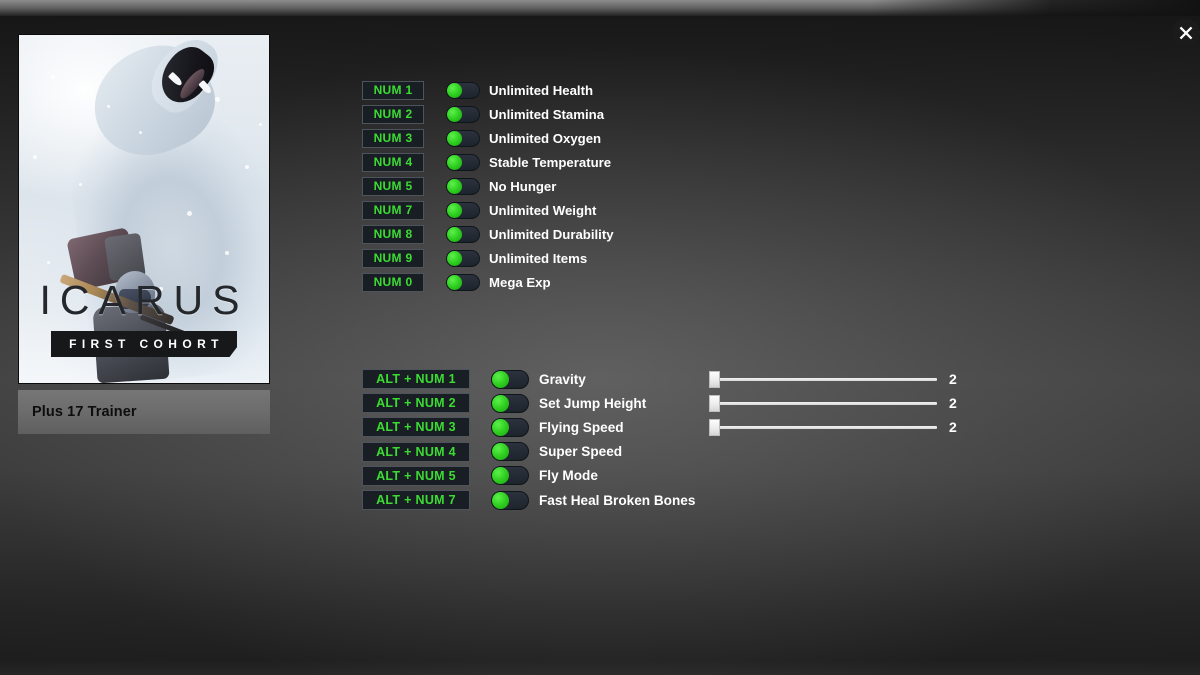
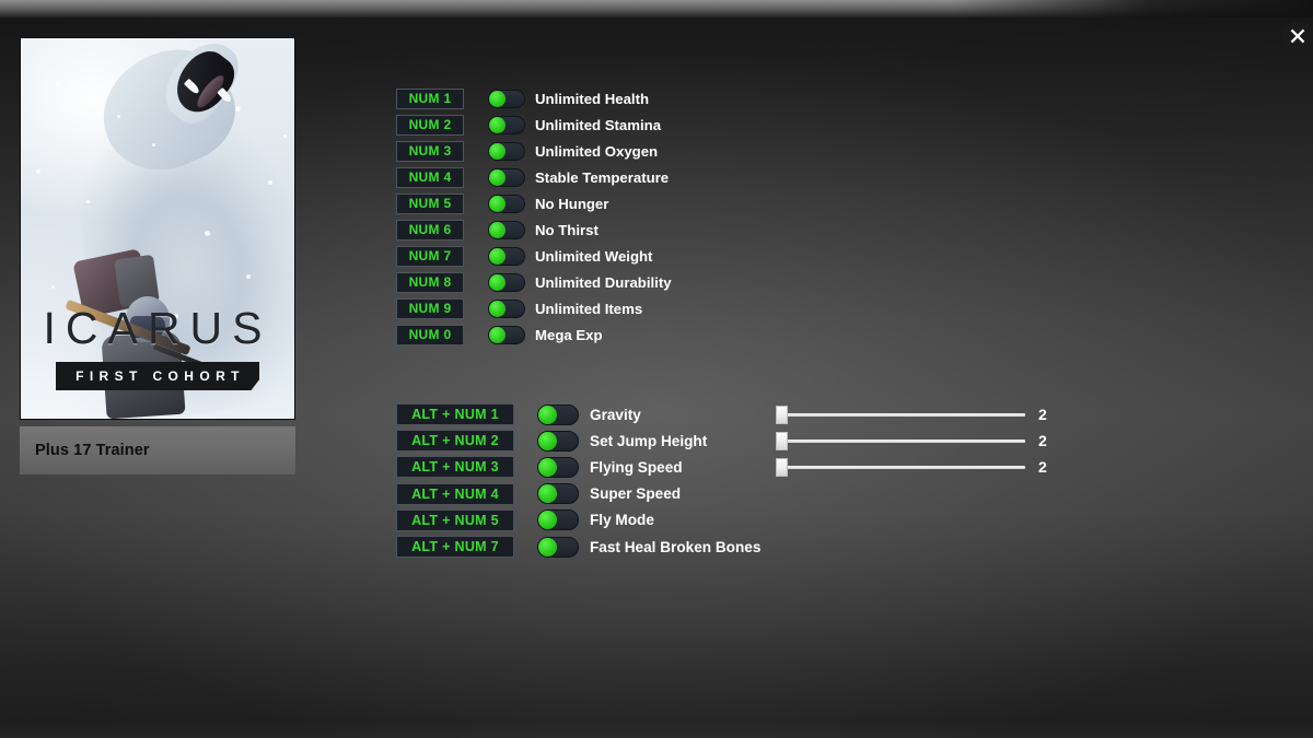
  ICARUS
  FIRST COHORT
  Plus 17 Trainer
  NUM 1
  Unlimited Health
  NUM 2
  Unlimited Stamina
  NUM 3
  Unlimited Oxygen
  NUM 4
  Stable Temperature
  NUM 5
  No Hunger
+ NUM 6
+ No Thirst
  NUM 7
  Unlimited Weight
  NUM 8
  Unlimited Durability
  NUM 9
  Unlimited Items
  NUM 0
  Mega Exp
  ALT + NUM 1
  Gravity
  ALT + NUM 2
  Set Jump Height
  ALT + NUM 3
  Flying Speed
  ALT + NUM 4
  Super Speed
  ALT + NUM 5
  Fly Mode
  ALT + NUM 7
  Fast Heal Broken Bones
  2
  2
  2
